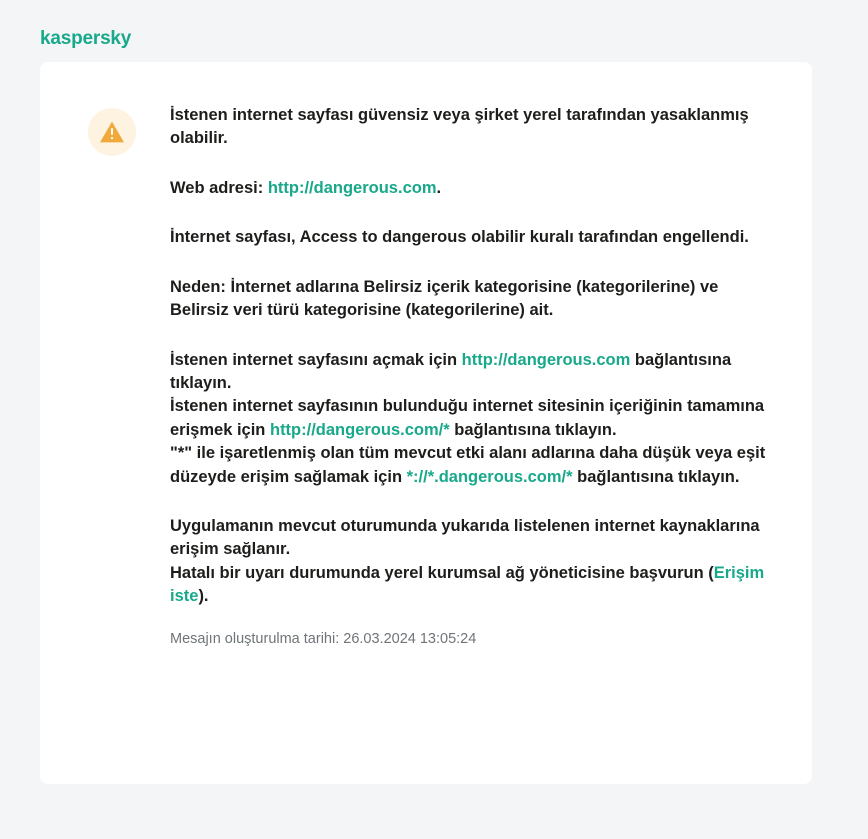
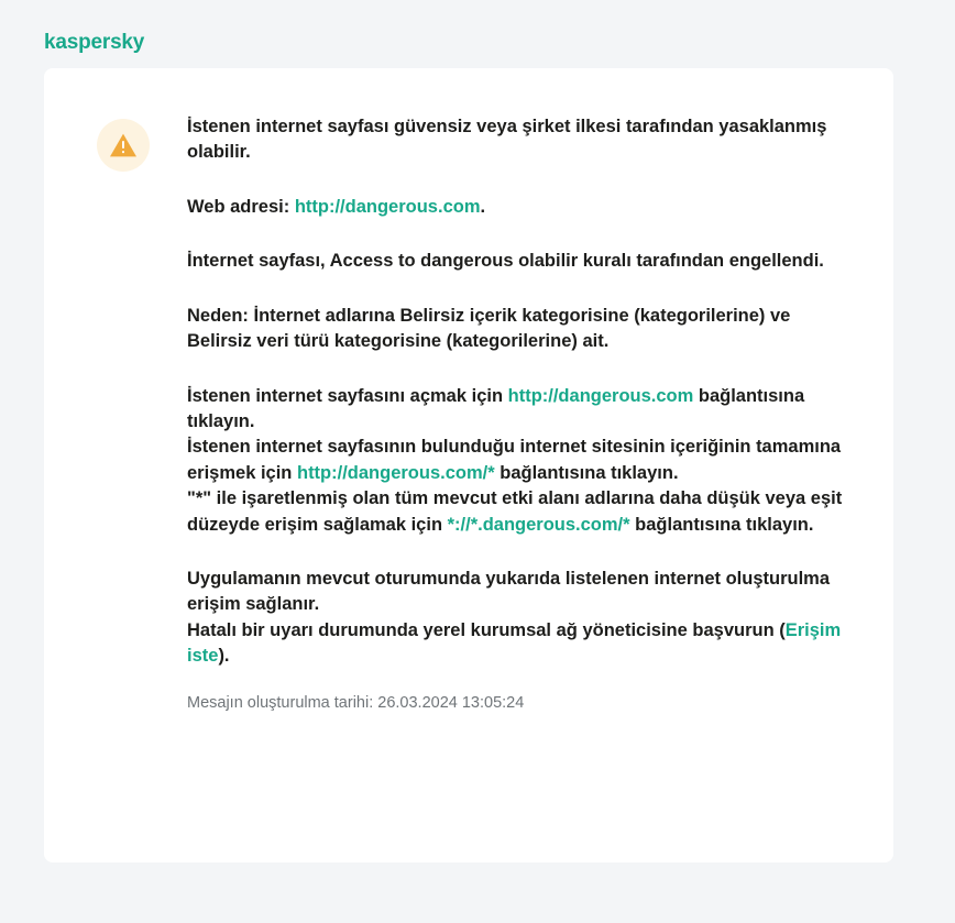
  kaspersky
- İstenen internet sayfası güvensiz veya şirket yerel tarafından yasaklanmış olabilir.
+ İstenen internet sayfası güvensiz veya şirket ilkesi tarafından yasaklanmış olabilir.
  Web adresi: http://dangerous.com.
  İnternet sayfası, Access to dangerous olabilir kuralı tarafından engellendi.
  Neden: İnternet adlarına Belirsiz içerik kategorisine (kategorilerine) ve Belirsiz veri türü kategorisine (kategorilerine) ait.
  İstenen internet sayfasını açmak için http://dangerous.com bağlantısına tıklayın.
  İstenen internet sayfasının bulunduğu internet sitesinin içeriğinin tamamına erişmek için http://dangerous.com/* bağlantısına tıklayın.
  "*" ile işaretlenmiş olan tüm mevcut etki alanı adlarına daha düşük veya eşit düzeyde erişim sağlamak için *://*.dangerous.com/* bağlantısına tıklayın.
- Uygulamanın mevcut oturumunda yukarıda listelenen internet kaynaklarına erişim sağlanır.
+ Uygulamanın mevcut oturumunda yukarıda listelenen internet oluşturulma erişim sağlanır.
  Hatalı bir uyarı durumunda yerel kurumsal ağ yöneticisine başvurun (Erişim iste).
  Mesajın oluşturulma tarihi: 26.03.2024 13:05:24
